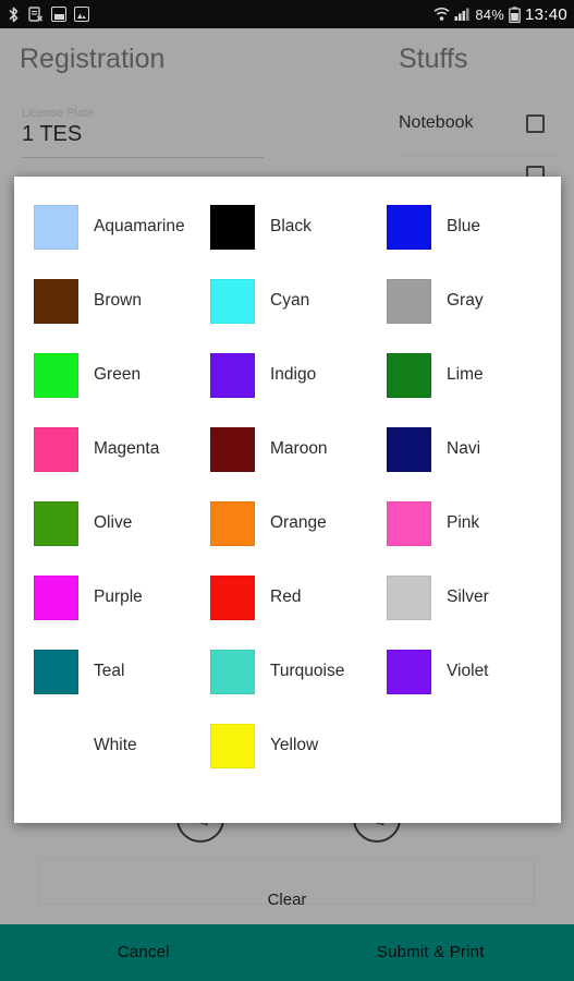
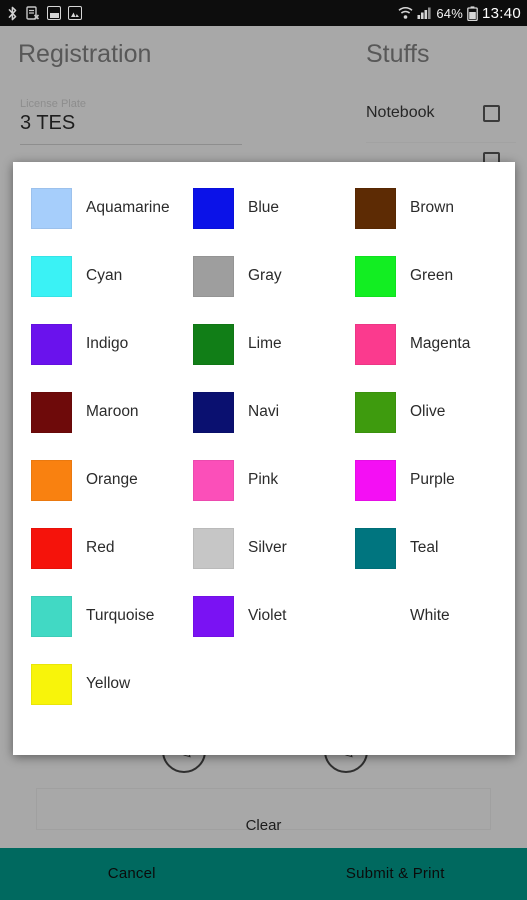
- 84%
+ 64%
  13:40
  Registration
  Stuffs
  License Plate
- 1 TES
+ 3 TES
  Notebook
  Clear
  Cancel
  Submit & Print
  Aquamarine
- Black
  Blue
  Brown
  Cyan
  Gray
  Green
  Indigo
  Lime
  Magenta
  Maroon
  Navi
  Olive
  Orange
  Pink
  Purple
  Red
  Silver
  Teal
  Turquoise
  Violet
  White
  Yellow
